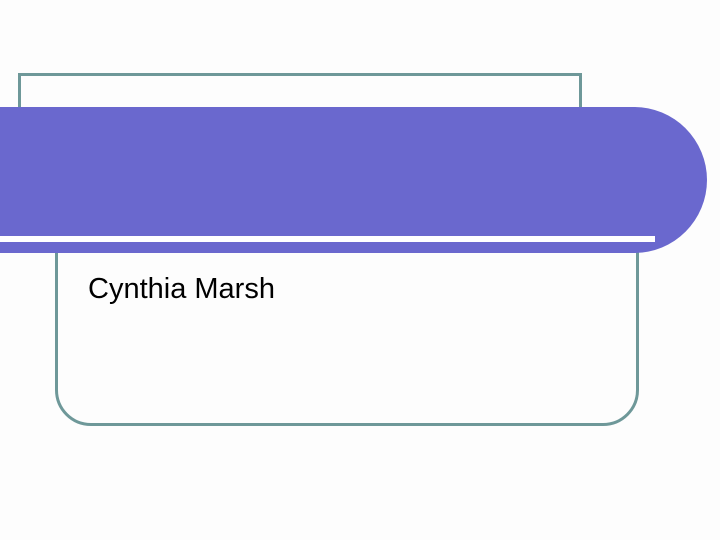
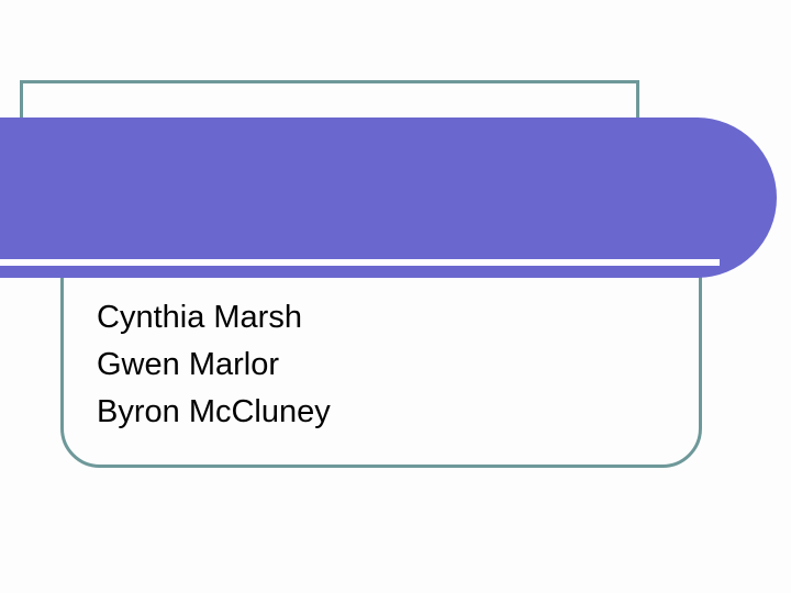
  Cynthia Marsh
+ Gwen Marlor
+ Byron McCluney
